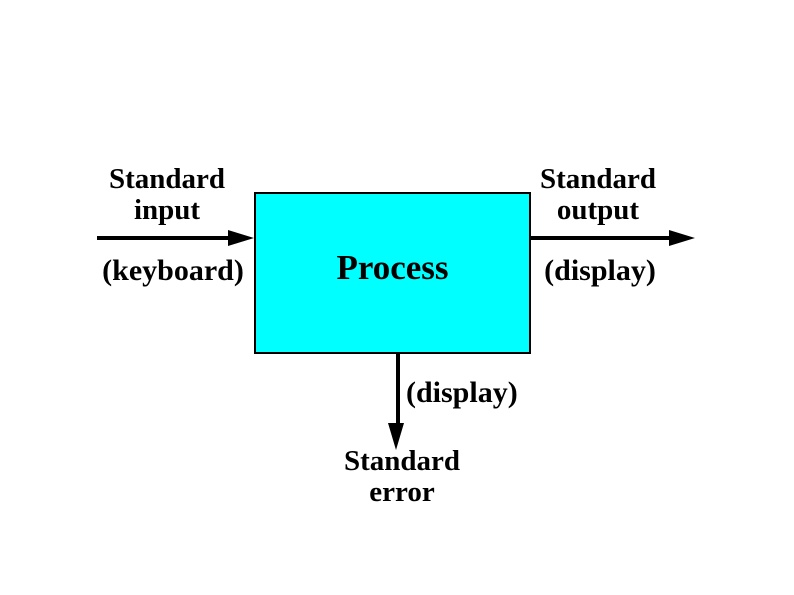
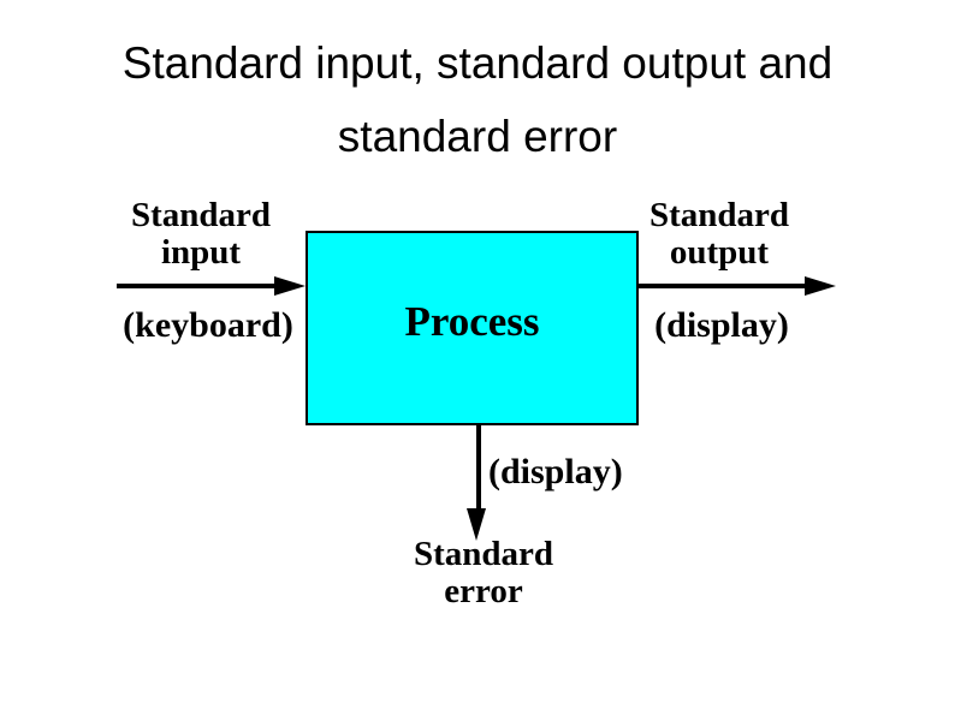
+ Standard input, standard output and
+ standard error
  Standard
  input
  (keyboard)
  Process
  Standard
  output
  (display)
  (display)
  Standard
  error
